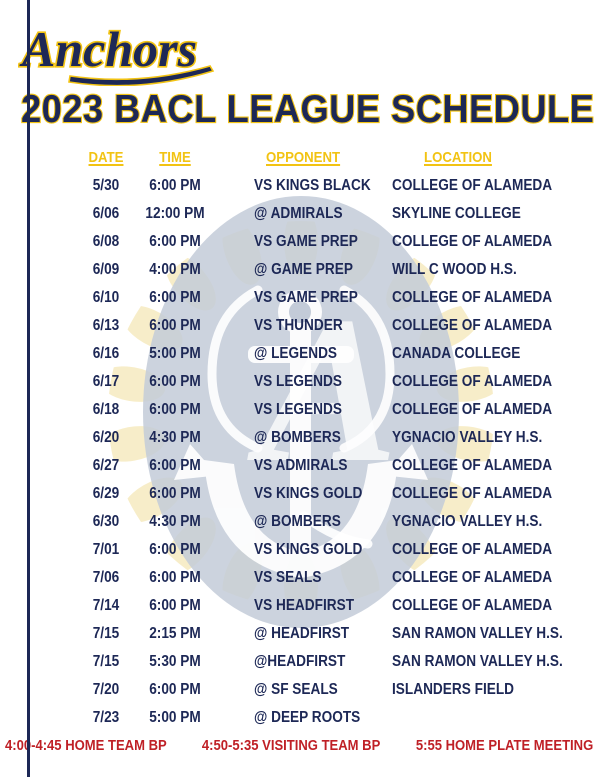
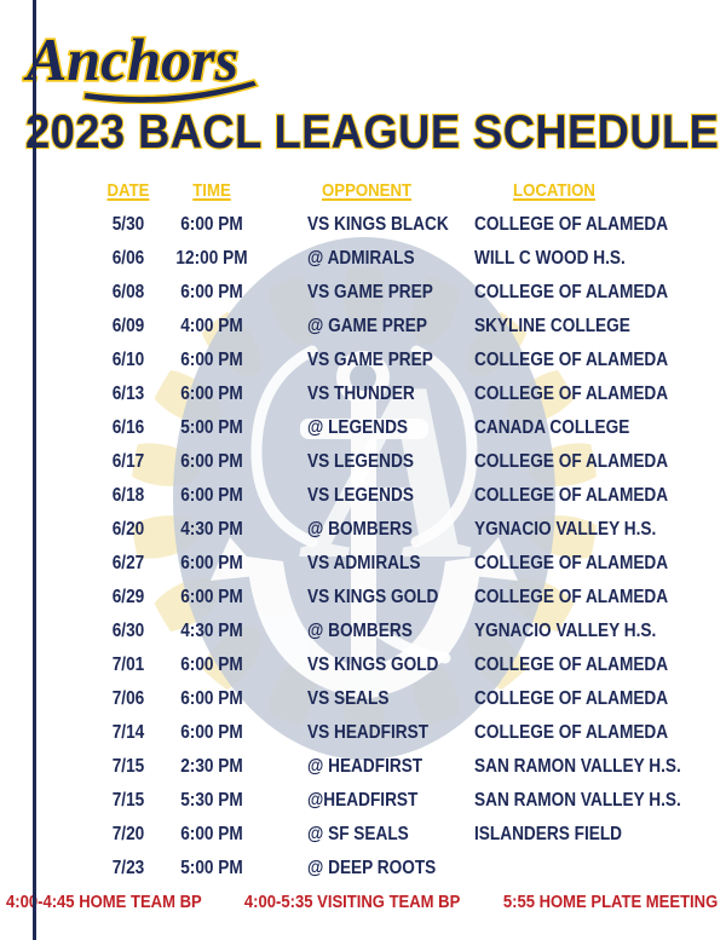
  A
  Anchors
  2023 BACL LEAGUE SCHEDULE
  DATE
  TIME
  OPPONENT
  LOCATION
  5/30
  6:00 PM
  VS KINGS BLACK
  COLLEGE OF ALAMEDA
  6/06
  12:00 PM
  @ ADMIRALS
- SKYLINE COLLEGE
+ WILL C WOOD H.S.
  6/08
  6:00 PM
  VS GAME PREP
  COLLEGE OF ALAMEDA
  6/09
  4:00 PM
  @ GAME PREP
- WILL C WOOD H.S.
+ SKYLINE COLLEGE
  6/10
  6:00 PM
  VS GAME PREP
  COLLEGE OF ALAMEDA
  6/13
  6:00 PM
  VS THUNDER
  COLLEGE OF ALAMEDA
  6/16
  5:00 PM
  @ LEGENDS
  CANADA COLLEGE
  6/17
  6:00 PM
  VS LEGENDS
  COLLEGE OF ALAMEDA
  6/18
  6:00 PM
  VS LEGENDS
  COLLEGE OF ALAMEDA
  6/20
  4:30 PM
  @ BOMBERS
  YGNACIO VALLEY H.S.
  6/27
  6:00 PM
  VS ADMIRALS
  COLLEGE OF ALAMEDA
  6/29
  6:00 PM
  VS KINGS GOLD
  COLLEGE OF ALAMEDA
  6/30
  4:30 PM
  @ BOMBERS
  YGNACIO VALLEY H.S.
  7/01
  6:00 PM
  VS KINGS GOLD
  COLLEGE OF ALAMEDA
  7/06
  6:00 PM
  VS SEALS
  COLLEGE OF ALAMEDA
  7/14
  6:00 PM
  VS HEADFIRST
  COLLEGE OF ALAMEDA
  7/15
- 2:15 PM
+ 2:30 PM
  @ HEADFIRST
  SAN RAMON VALLEY H.S.
  7/15
  5:30 PM
  @HEADFIRST
  SAN RAMON VALLEY H.S.
  7/20
  6:00 PM
  @ SF SEALS
  ISLANDERS FIELD
  7/23
  5:00 PM
  @ DEEP ROOTS
  4:0-4:45 HOME TEAM BP
- 4:50-5:35 VISITING TEAM BP
+ 4:00-5:35 VISITING TEAM BP
  5:55 HOME PLATE MEETING
